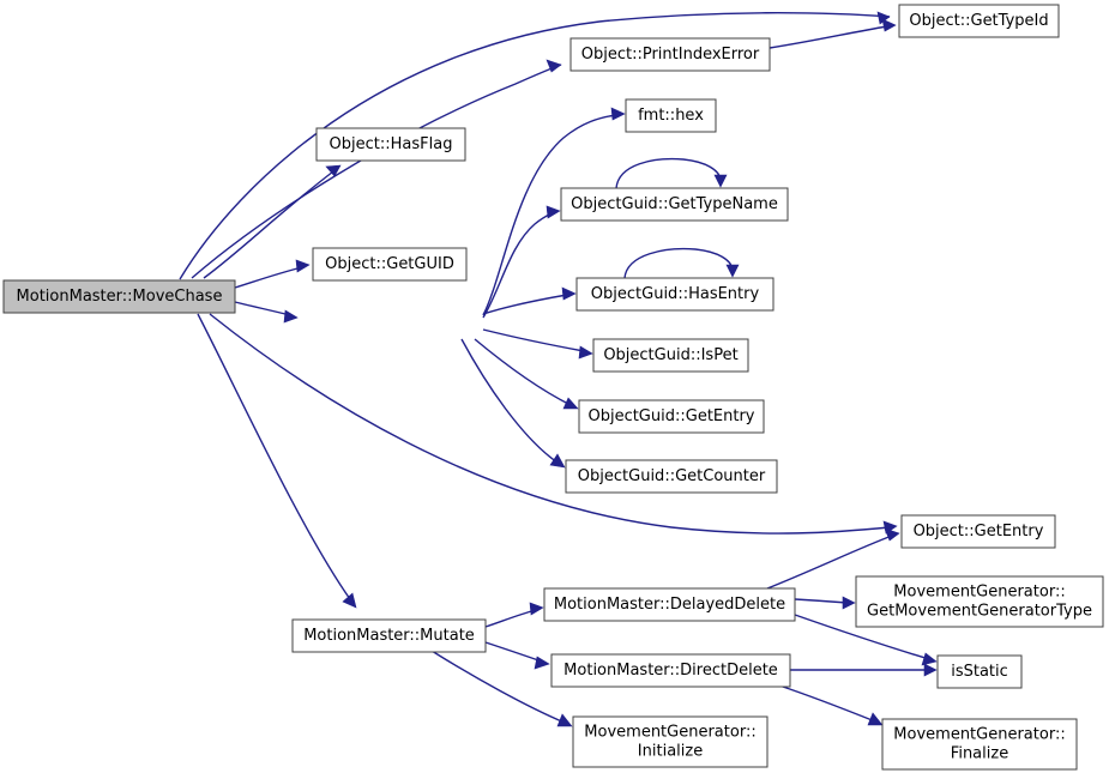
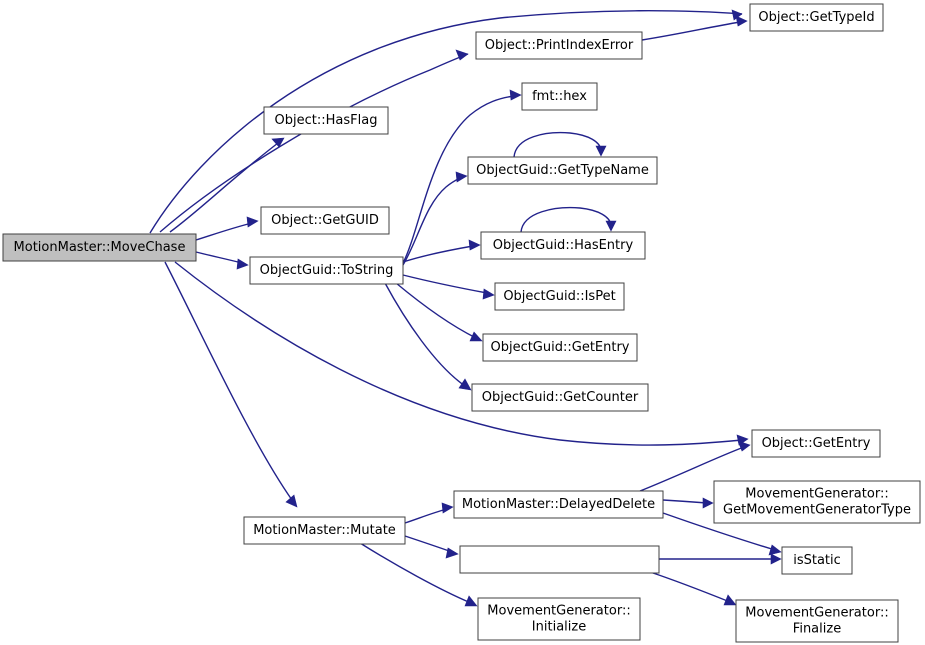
  MotionMaster::MoveChase
  Object::HasFlag
  Object::GetGUID
+ ObjectGuid::ToString
  Object::GetTypeId
  Object::PrintIndexError
  fmt::hex
  ObjectGuid::GetTypeName
  ObjectGuid::HasEntry
  ObjectGuid::IsPet
  ObjectGuid::GetEntry
  ObjectGuid::GetCounter
  Object::GetEntry
  MotionMaster::Mutate
  MotionMaster::DelayedDelete
- MotionMaster::DirectDelete
  MovementGenerator::
  GetMovementGeneratorType
  isStatic
  MovementGenerator::
  Initialize
  MovementGenerator::
  Finalize
